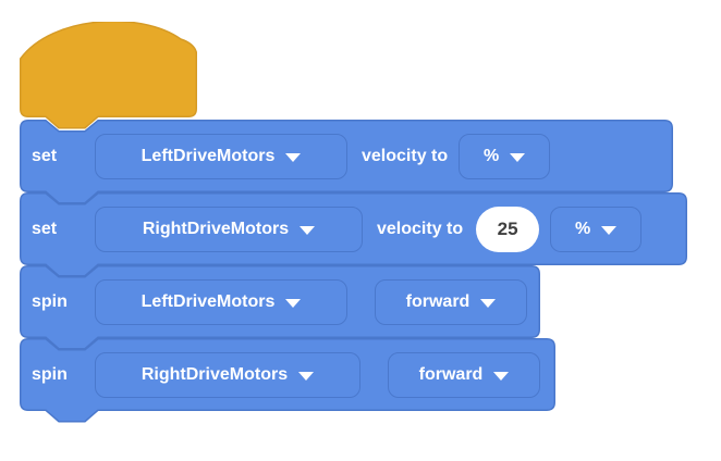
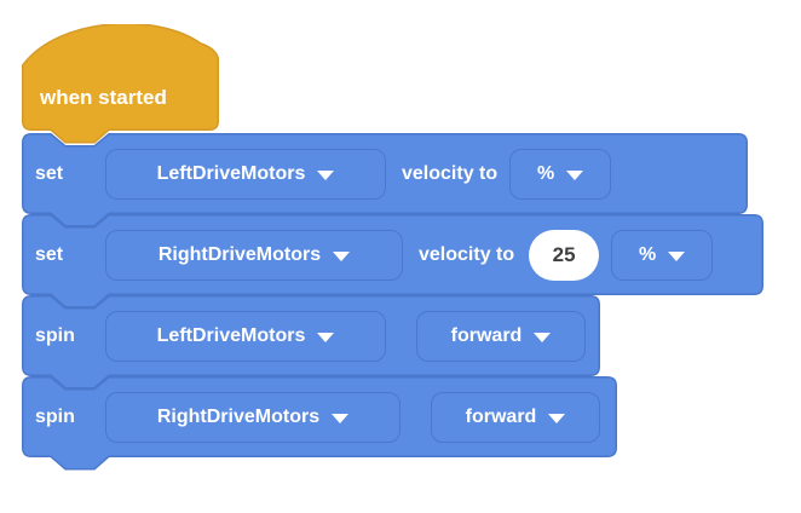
+ when started
  set
  LeftDriveMotors
  velocity to
  %
  set
  RightDriveMotors
  velocity to
  25
  %
  spin
  LeftDriveMotors
  forward
  spin
  RightDriveMotors
  forward
